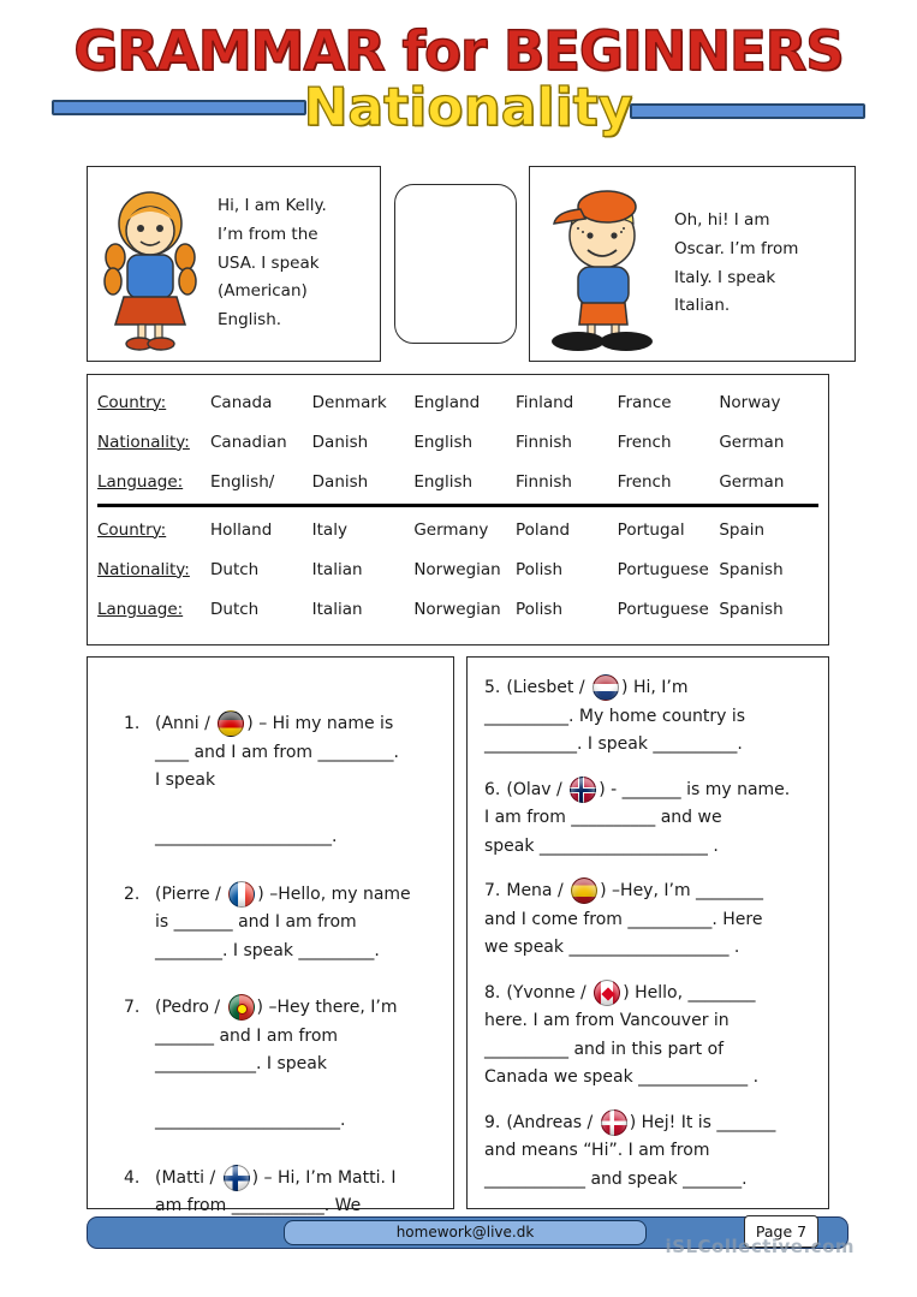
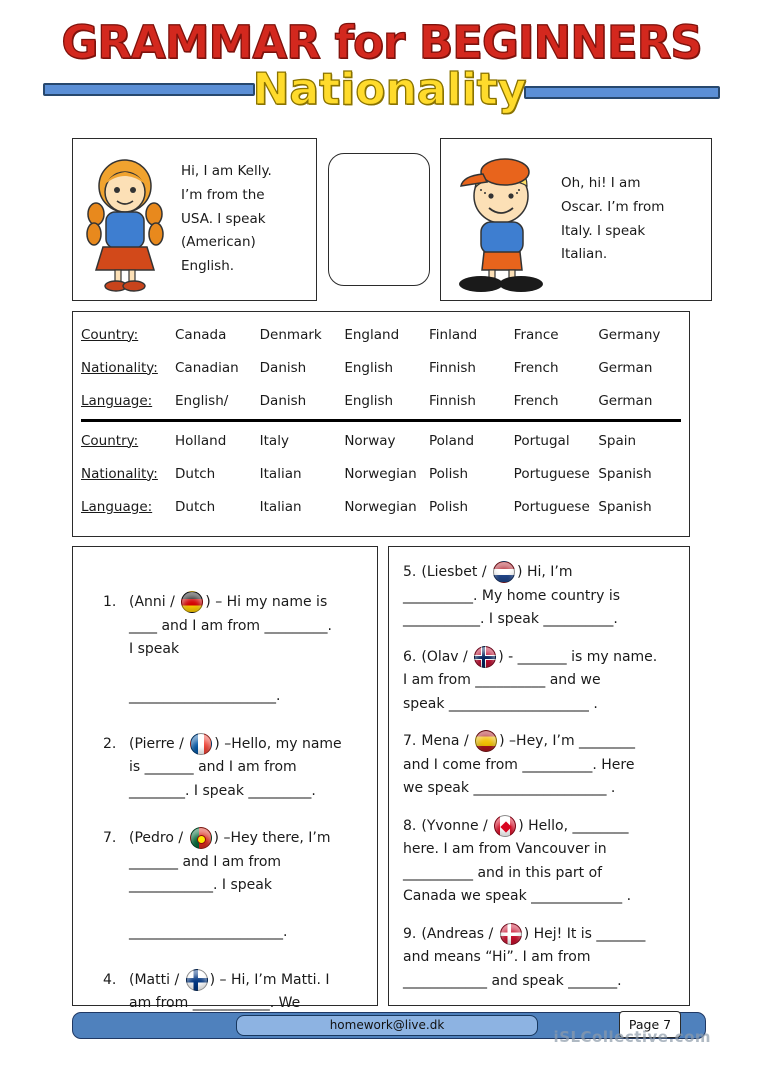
  GRAMMAR for BEGINNERS
  Nationality
  Hi, I am Kelly.
  I’m from the
  USA. I speak
  (American)
  English.
  Oh, hi! I am
  Oscar. I’m from
  Italy. I speak
  Italian.
  Country:
  Canada
  Denmark
  England
  Finland
  France
- Norway
+ Germany
  Nationality:
  Canadian
  Danish
  English
  Finnish
  French
  German
  Language:
  English/
  Danish
  English
  Finnish
  French
  German
  Country:
  Holland
  Italy
- Germany
+ Norway
  Poland
  Portugal
  Spain
  Nationality:
  Dutch
  Italian
  Norwegian
  Polish
  Portuguese
  Spanish
  Language:
  Dutch
  Italian
  Norwegian
  Polish
  Portuguese
  Spanish
  1.
  (Anni / ) – Hi my name is
  ____ and I am from _________.
  I speak
  _____________________.
  2.
  (Pierre / ) –Hello, my name
  is _______ and I am from
  ________. I speak _________.
  7.
  (Pedro / ) –Hey there, I’m
  _______ and I am from
  ____________. I speak
  ______________________.
  4.
  (Matti / ) – Hi, I’m Matti. I
  am from ___________. We
  5. (Liesbet / ) Hi, I’m
  __________. My home country is
  ___________. I speak __________.
  6. (Olav / ) - _______ is my name.
  I am from __________ and we
  speak ____________________ .
  7. Mena / ) –Hey, I’m ________
  and I come from __________. Here
  we speak ___________________ .
  8. (Yvonne / ) Hello, ________
  here. I am from Vancouver in
  __________ and in this part of
  Canada we speak _____________ .
  9. (Andreas / ) Hej! It is _______
  and means “Hi”. I am from
  ____________ and speak _______.
  homework@live.dk
  Page 7
  iSLCollective.com
